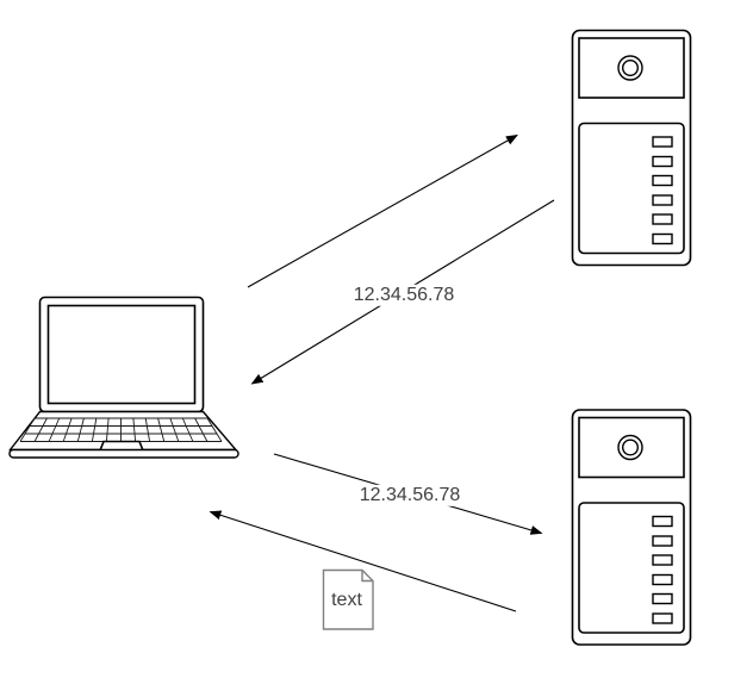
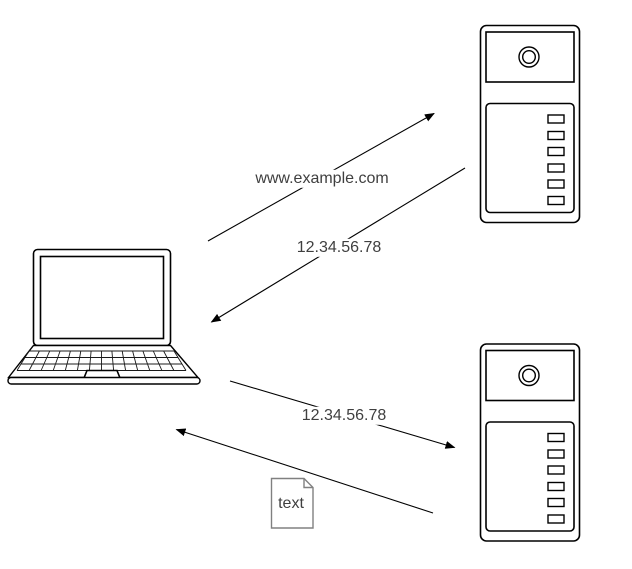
+ www.example.com
  12.34.56.78
  12.34.56.78
  text
